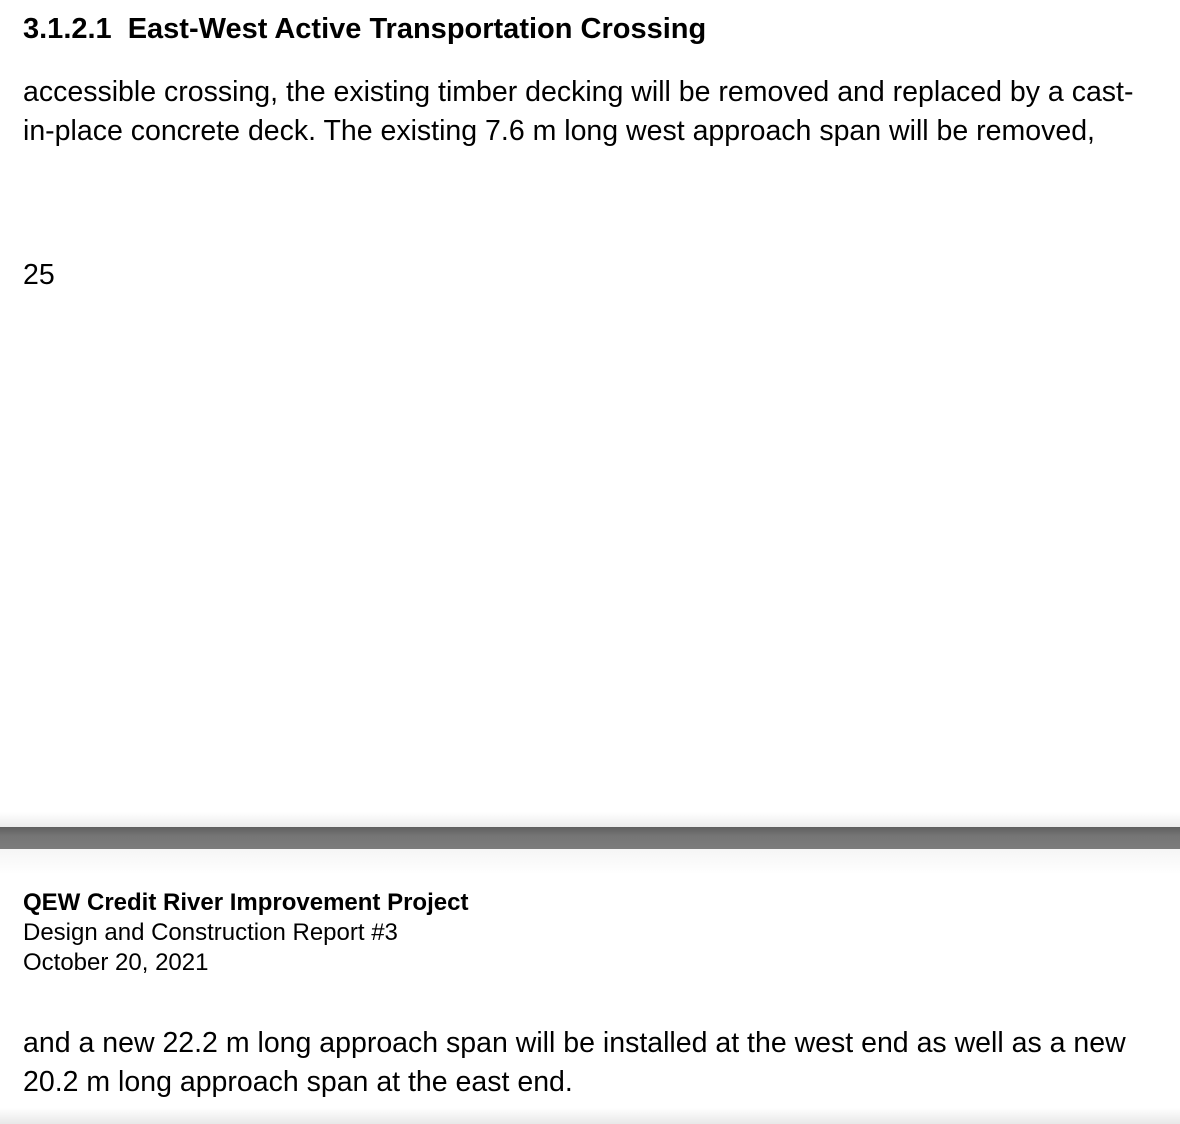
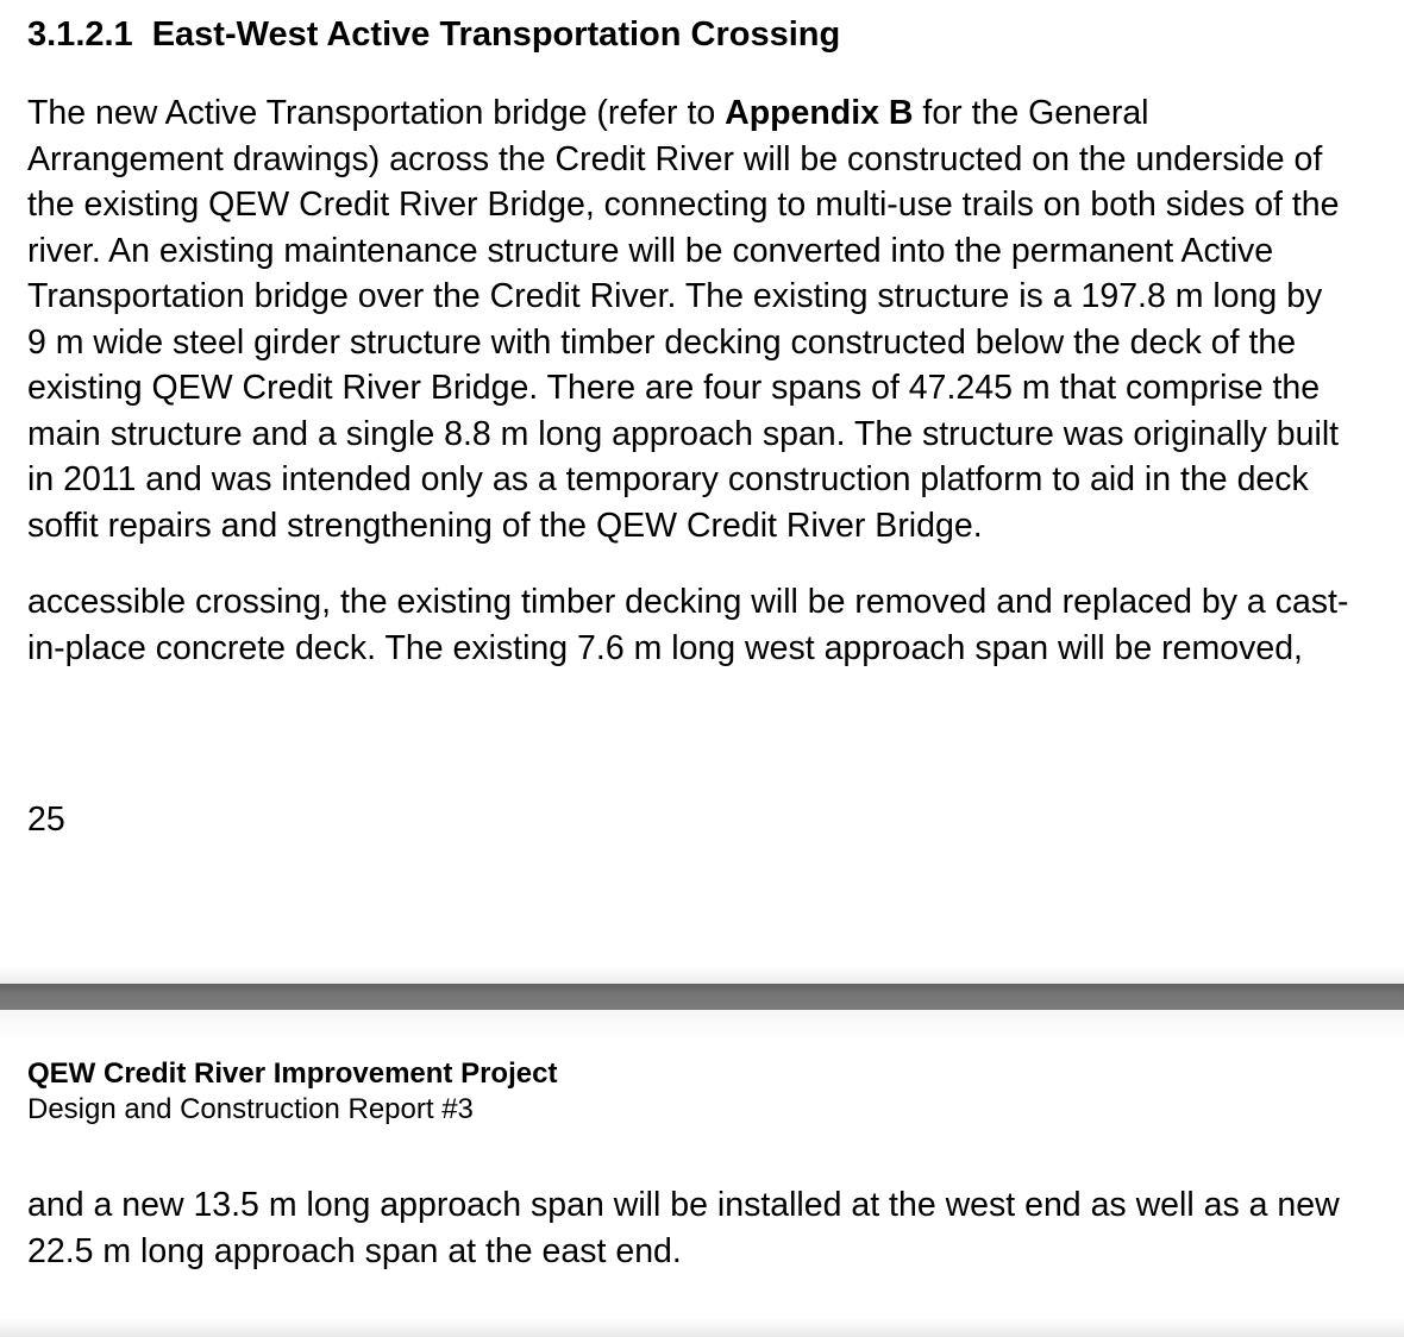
  3.1.2.1 East-West Active Transportation Crossing
+ The new Active Transportation bridge (refer to Appendix B for the General
+ Arrangement drawings) across the Credit River will be constructed on the underside of
+ the existing QEW Credit River Bridge, connecting to multi-use trails on both sides of the
+ river. An existing maintenance structure will be converted into the permanent Active
+ Transportation bridge over the Credit River. The existing structure is a 197.8 m long by
+ 9 m wide steel girder structure with timber decking constructed below the deck of the
+ existing QEW Credit River Bridge. There are four spans of 47.245 m that comprise the
+ main structure and a single 8.8 m long approach span. The structure was originally built
+ in 2011 and was intended only as a temporary construction platform to aid in the deck
+ soffit repairs and strengthening of the QEW Credit River Bridge.
  accessible crossing, the existing timber decking will be removed and replaced by a cast-
  in-place concrete deck. The existing 7.6 m long west approach span will be removed,
  25
  QEW Credit River Improvement Project
  Design and Construction Report #3
- October 20, 2021
- and a new 22.2 m long approach span will be installed at the west end as well as a new
+ and a new 13.5 m long approach span will be installed at the west end as well as a new
- 20.2 m long approach span at the east end.
+ 22.5 m long approach span at the east end.
